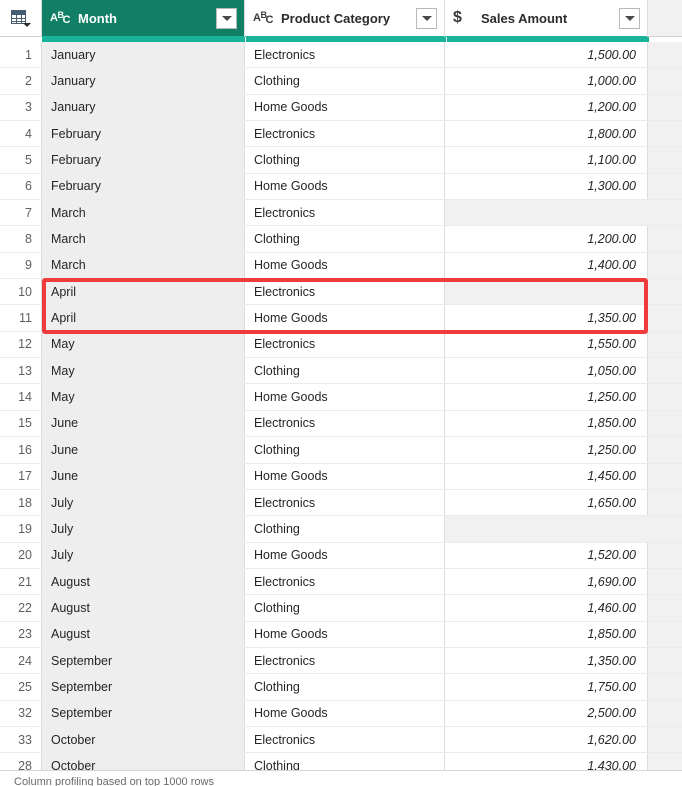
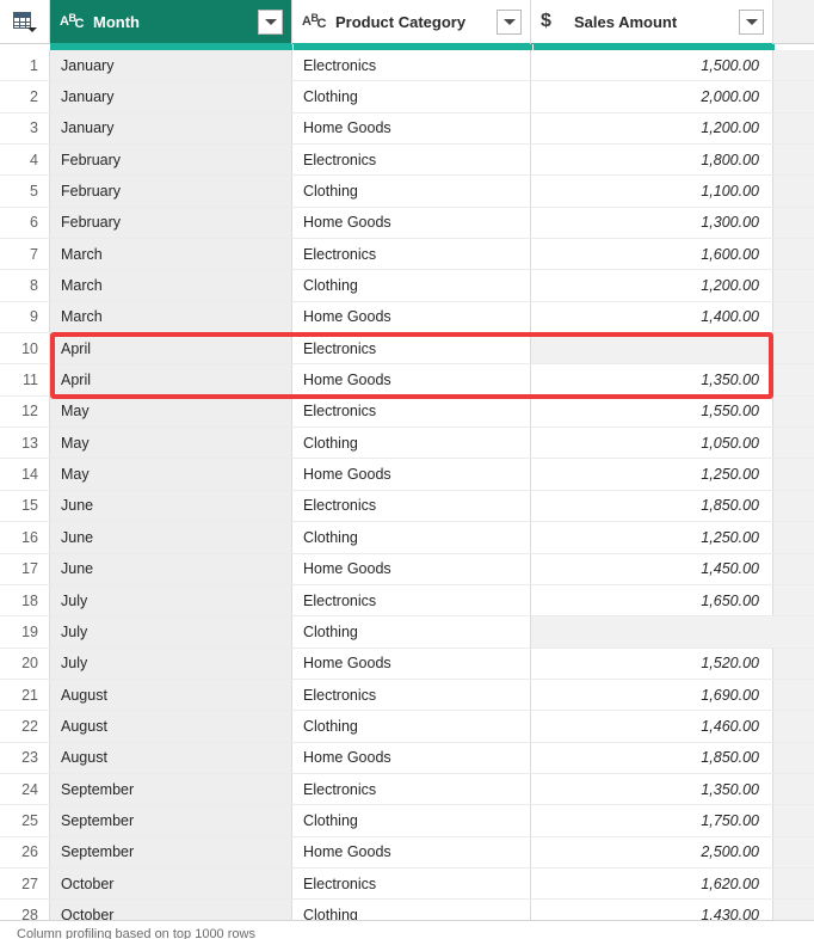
  A
  B
  C
  Month
  A
  B
  C
  Product Category
  $
  Sales Amount
  1
  January
  Electronics
  1,500.00
  2
  January
  Clothing
- 1,000.00
+ 2,000.00
  3
  January
  Home Goods
  1,200.00
  4
  February
  Electronics
  1,800.00
  5
  February
  Clothing
  1,100.00
  6
  February
  Home Goods
  1,300.00
  7
  March
  Electronics
+ 1,600.00
  8
  March
  Clothing
  1,200.00
  9
  March
  Home Goods
  1,400.00
  10
  April
  Electronics
  11
  April
  Home Goods
  1,350.00
  12
  May
  Electronics
  1,550.00
  13
  May
  Clothing
  1,050.00
  14
  May
  Home Goods
  1,250.00
  15
  June
  Electronics
  1,850.00
  16
  June
  Clothing
  1,250.00
  17
  June
  Home Goods
  1,450.00
  18
  July
  Electronics
  1,650.00
  19
  July
  Clothing
  20
  July
  Home Goods
  1,520.00
  21
  August
  Electronics
  1,690.00
  22
  August
  Clothing
  1,460.00
  23
  August
  Home Goods
  1,850.00
  24
  September
  Electronics
  1,350.00
  25
  September
  Clothing
  1,750.00
- 32
+ 26
  September
  Home Goods
  2,500.00
- 33
+ 27
  October
  Electronics
  1,620.00
  28
  October
  Clothing
  1,430.00
  Column profiling based on top 1000 rows
